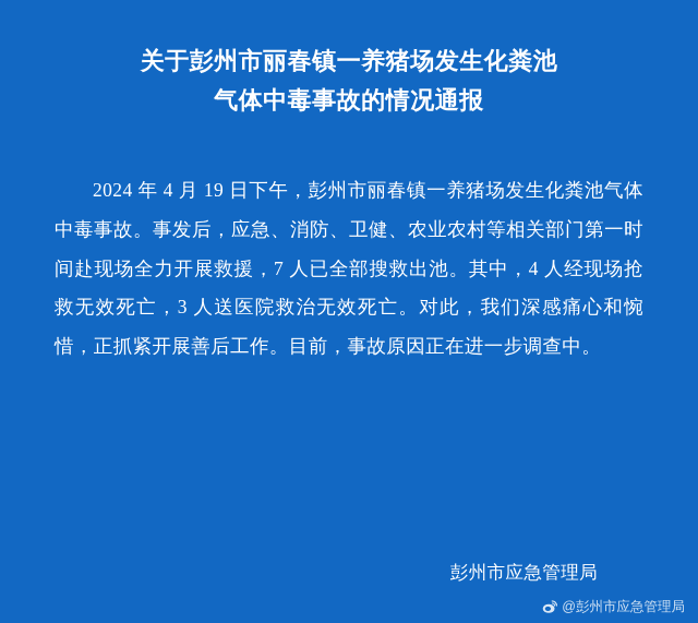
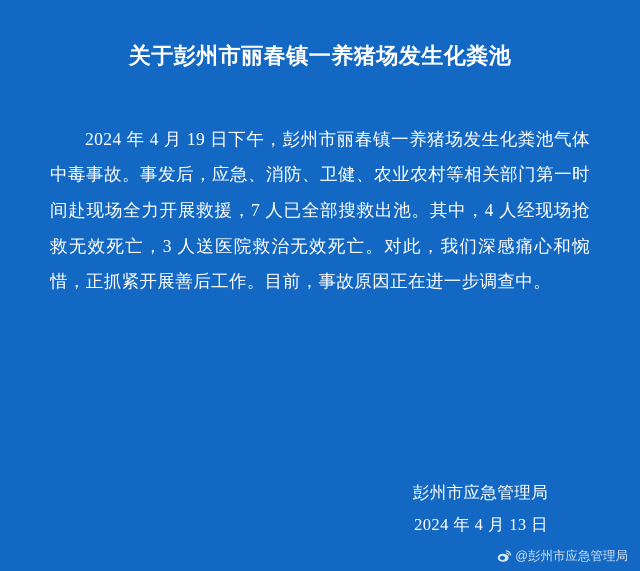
  关于彭州市丽春镇一养猪场发生化粪池
- 气体中毒事故的情况通报
  2024 年 4 月 19 日下午，彭州市丽春镇一养猪场发生化粪池气体中毒事故。事发后，应急、消防、卫健、农业农村等相关部门第一时间赴现场全力开展救援，7 人已全部搜救出池。其中，4 人经现场抢救无效死亡，3 人送医院救治无效死亡。对此，我们深感痛心和惋惜，正抓紧开展善后工作。目前，事故原因正在进一步调查中。
  彭州市应急管理局
+ 2024 年 4 月 13 日
  @彭州市应急管理局
